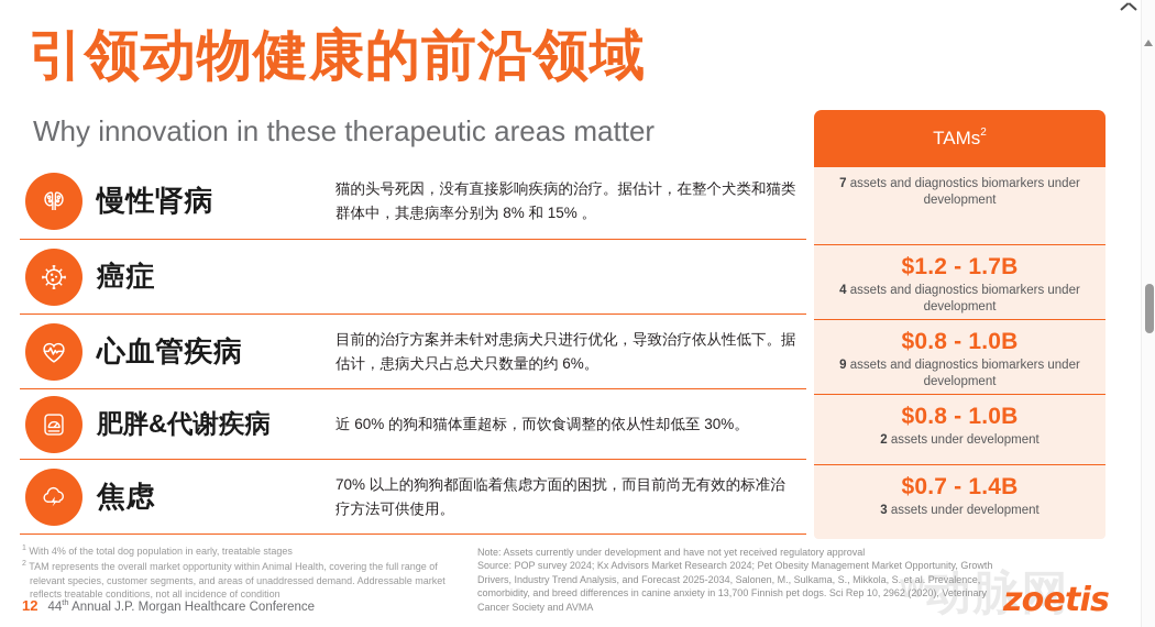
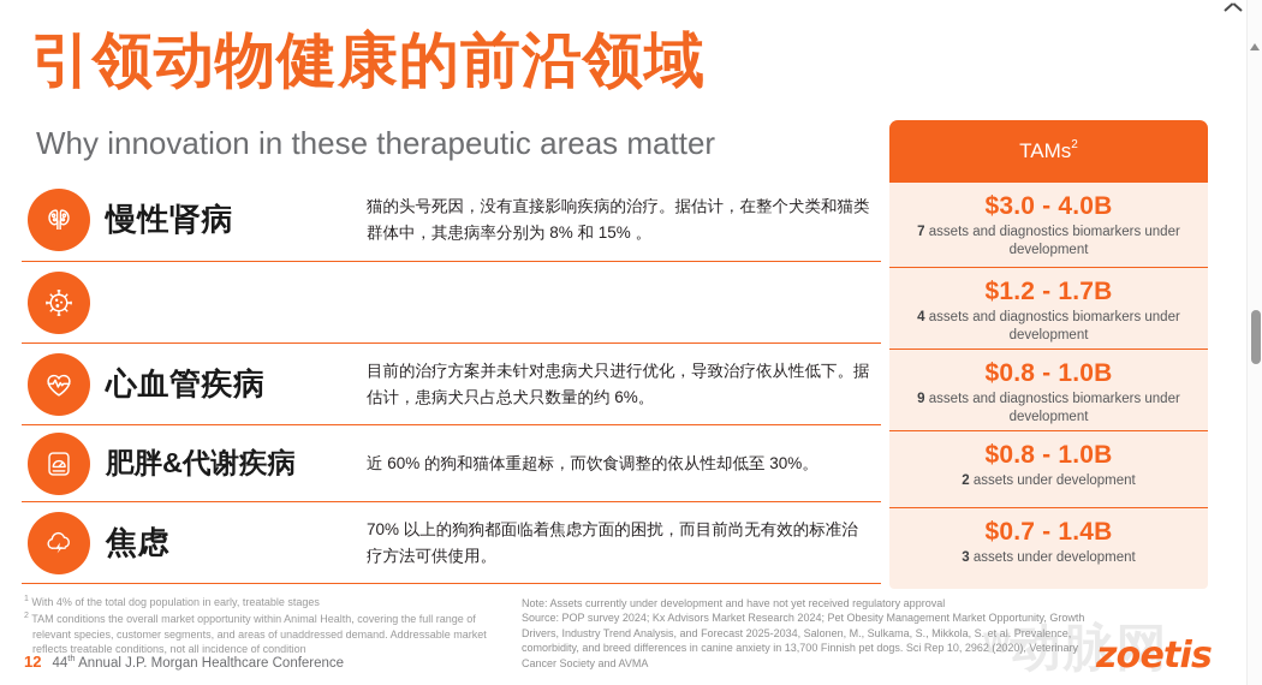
  引领动物健康的前沿领域
  Why innovation in these therapeutic areas matter
  TAMs
  2
+ $3.0 - 4.0B
  7 assets and diagnostics biomarkers under development
  $1.2 - 1.7B
  4 assets and diagnostics biomarkers under development
  $0.8 - 1.0B
  9 assets and diagnostics biomarkers under development
  $0.8 - 1.0B
  2 assets under development
  $0.7 - 1.4B
  3 assets under development
  慢性肾病
  猫的头号死因，没有直接影响疾病的治疗。据估计，在整个犬类和猫类群体中，其患病率分别为 8% 和 15% 。
- 癌症
  心血管疾病
  目前的治疗方案并未针对患病犬只进行优化，导致治疗依从性低下。据估计，患病犬只占总犬只数量的约 6%。
  肥胖&代谢疾病
  近 60% 的狗和猫体重超标，而饮食调整的依从性却低至 30%。
  焦虑
  70% 以上的狗狗都面临着焦虑方面的困扰，而目前尚无有效的标准治疗方法可供使用。
  With 4% of the total dog population in early, treatable stages
- TAM represents the overall market opportunity within Animal Health, covering the full range of relevant species, customer segments, and areas of unaddressed demand. Addressable market reflects treatable conditions, not all incidence of condition
+ TAM conditions the overall market opportunity within Animal Health, covering the full range of relevant species, customer segments, and areas of unaddressed demand. Addressable market reflects treatable conditions, not all incidence of condition
  Note: Assets currently under development and have not yet received regulatory approval
  Source: POP survey 2024; Kx Advisors Market Research 2024; Pet Obesity Management Market Opportunity, Growth Drivers, Industry Trend Analysis, and Forecast 2025-2034, Salonen, M., Sulkama, S., Mikkola, S. et al. Prevalence, comorbidity, and breed differences in canine anxiety in 13,700 Finnish pet dogs. Sci Rep 10, 2962 (2020), Veterinary Cancer Society and AVMA
  12
  44th Annual J.P. Morgan Healthcare Conference
  W动脉网
  zoetis
